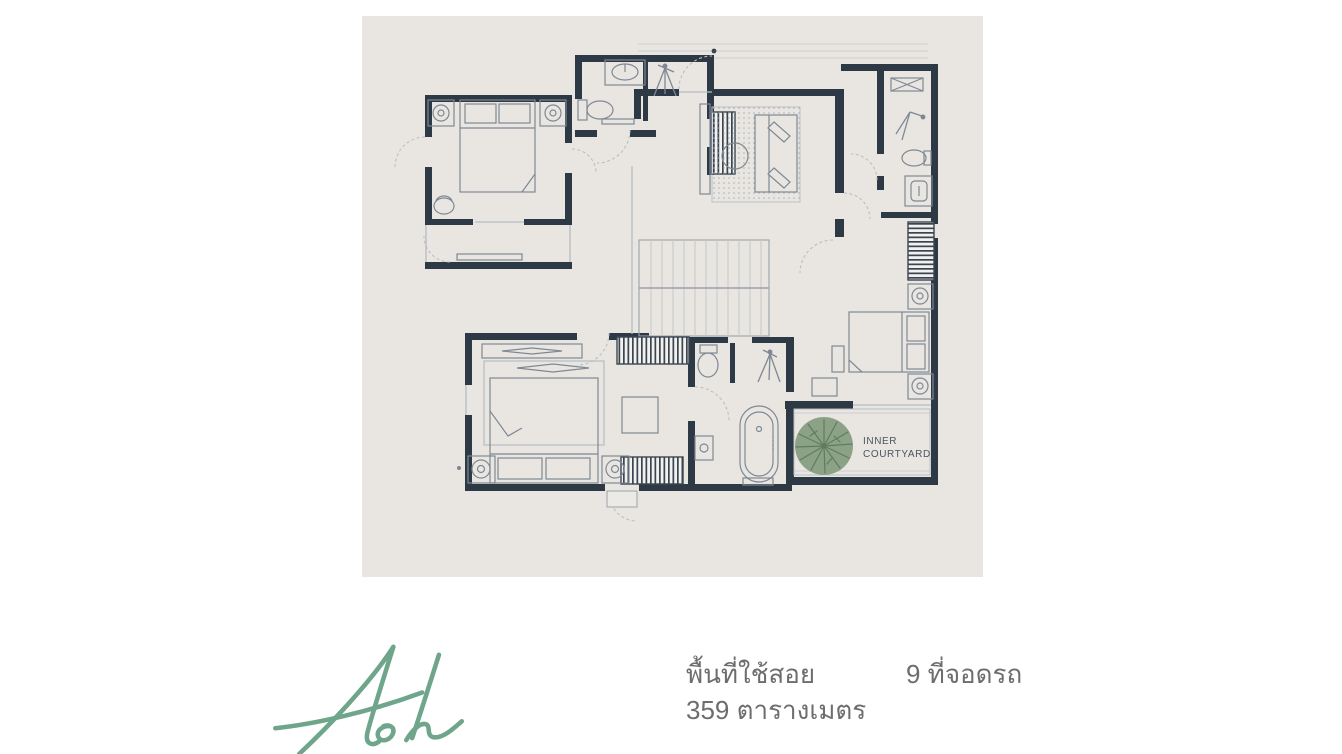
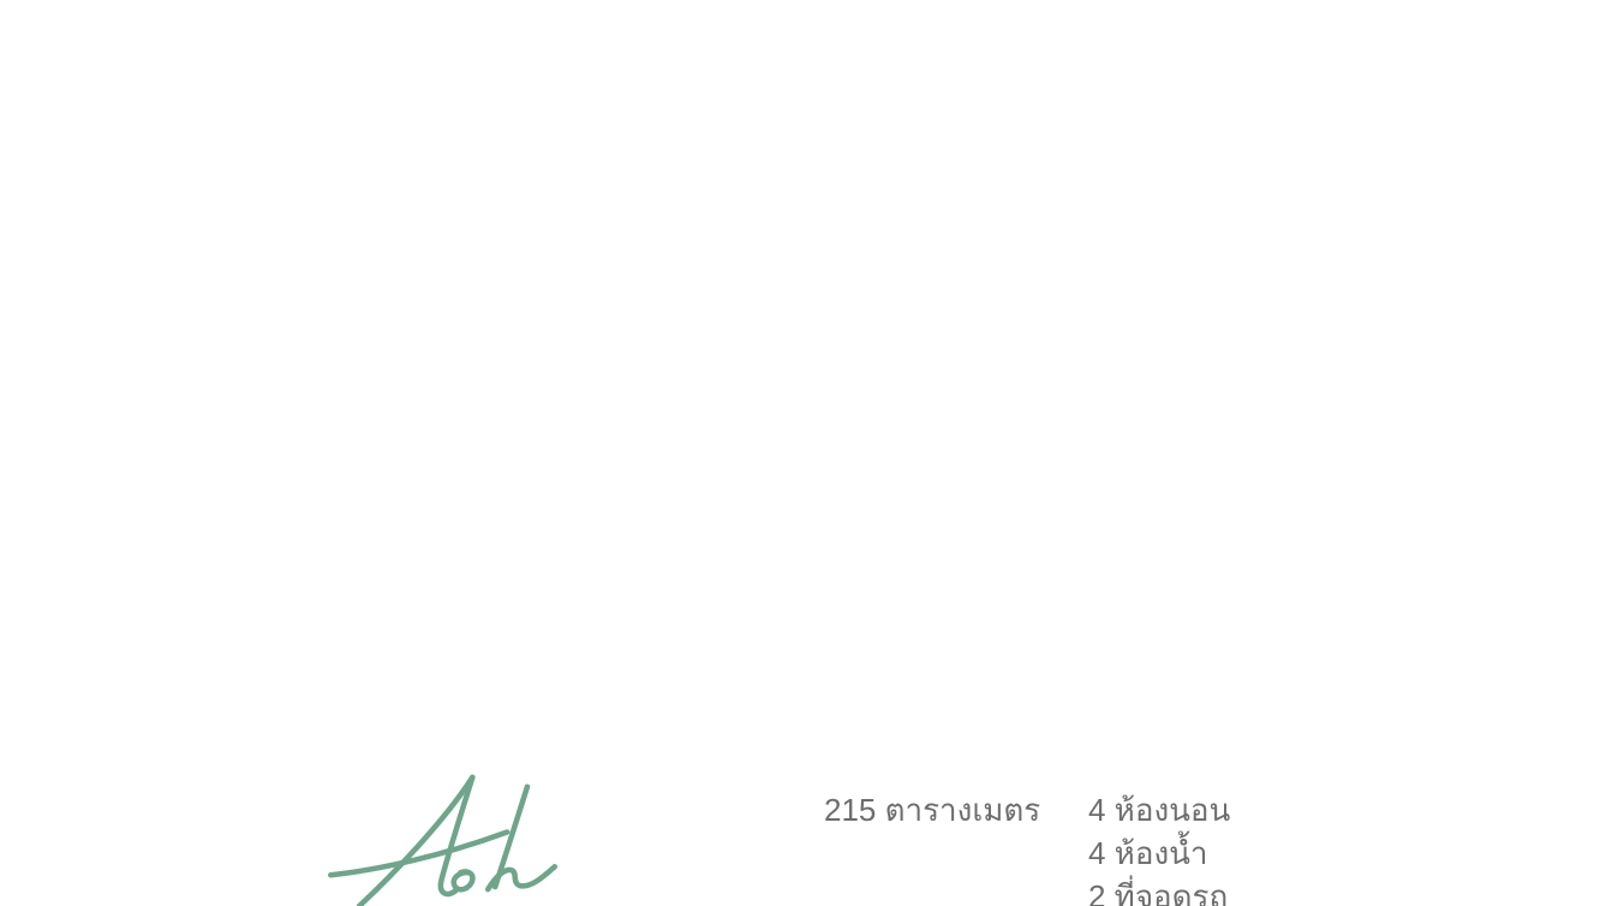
- INNER
- COURTYARD
- พื้นที่ใช้สอย
- 359 ตารางเมตร
+ 215 ตารางเมตร
+ 4 ห้องนอน
+ 4 ห้องน้ำ
- 9 ที่จอดรถ
+ 2 ที่จอดรถ
